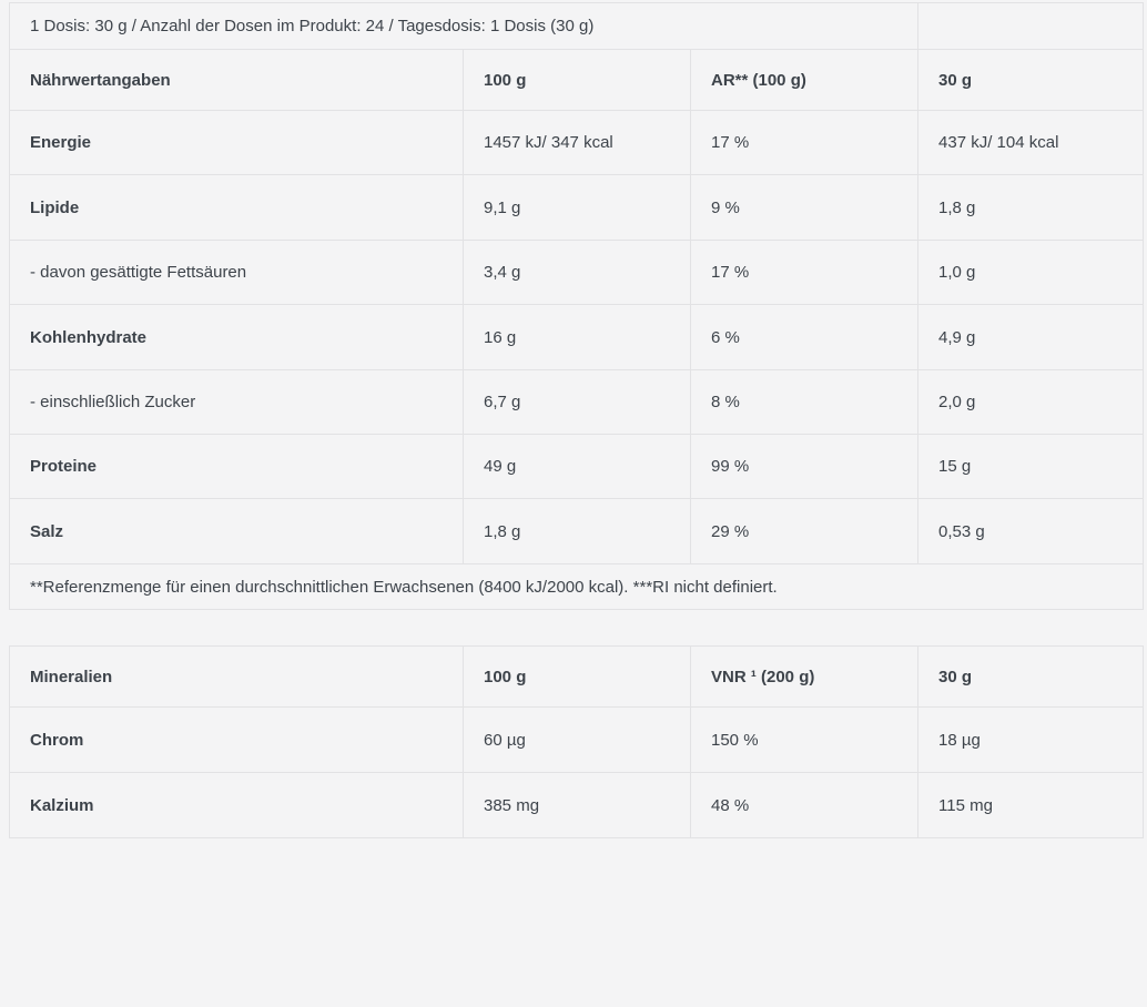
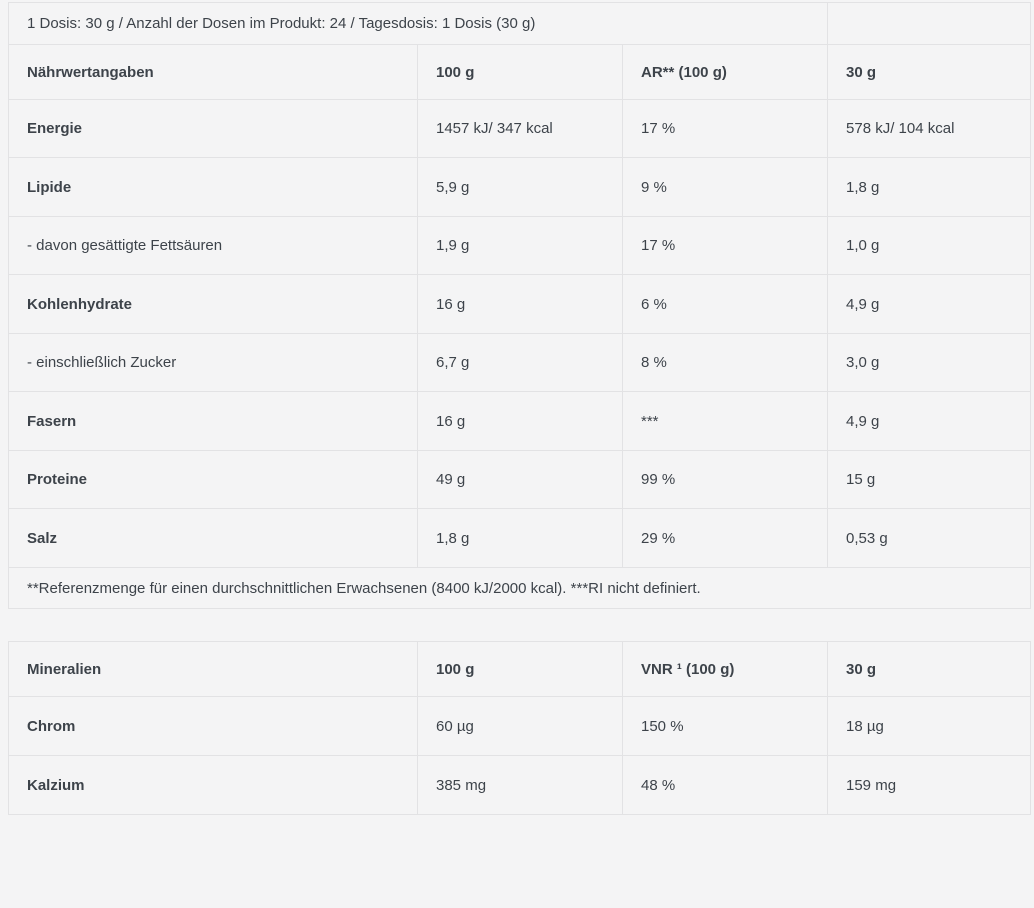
  1 Dosis: 30 g / Anzahl der Dosen im Produkt: 24 / Tagesdosis: 1 Dosis (30 g)
  Nährwertangaben	100 g	AR** (100 g)	30 g
- Energie	1457 kJ/ 347 kcal	17 %	437 kJ/ 104 kcal
+ Energie	1457 kJ/ 347 kcal	17 %	578 kJ/ 104 kcal
- Lipide	9,1 g	9 %	1,8 g
+ Lipide	5,9 g	9 %	1,8 g
- - davon gesättigte Fettsäuren	3,4 g	17 %	1,0 g
+ - davon gesättigte Fettsäuren	1,9 g	17 %	1,0 g
  Kohlenhydrate	16 g	6 %	4,9 g
- - einschließlich Zucker	6,7 g	8 %	2,0 g
+ - einschließlich Zucker	6,7 g	8 %	3,0 g
+ Fasern	16 g	***	4,9 g
  Proteine	49 g	99 %	15 g
  Salz	1,8 g	29 %	0,53 g
  **Referenzmenge für einen durchschnittlichen Erwachsenen (8400 kJ/2000 kcal). ***RI nicht definiert.
- Mineralien	100 g	VNR ¹ (200 g)	30 g
+ Mineralien	100 g	VNR ¹ (100 g)	30 g
  Chrom	60 µg	150 %	18 µg
- Kalzium	385 mg	48 %	115 mg
+ Kalzium	385 mg	48 %	159 mg
